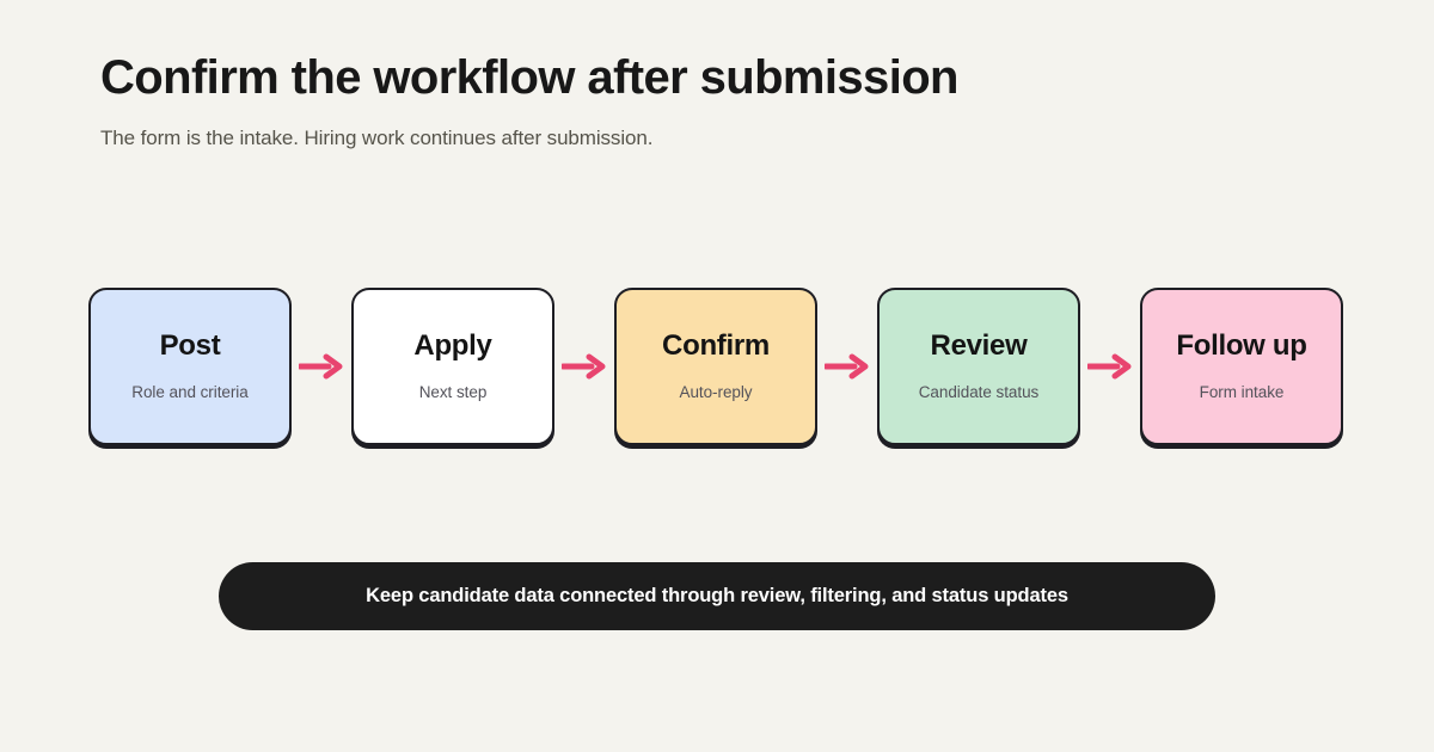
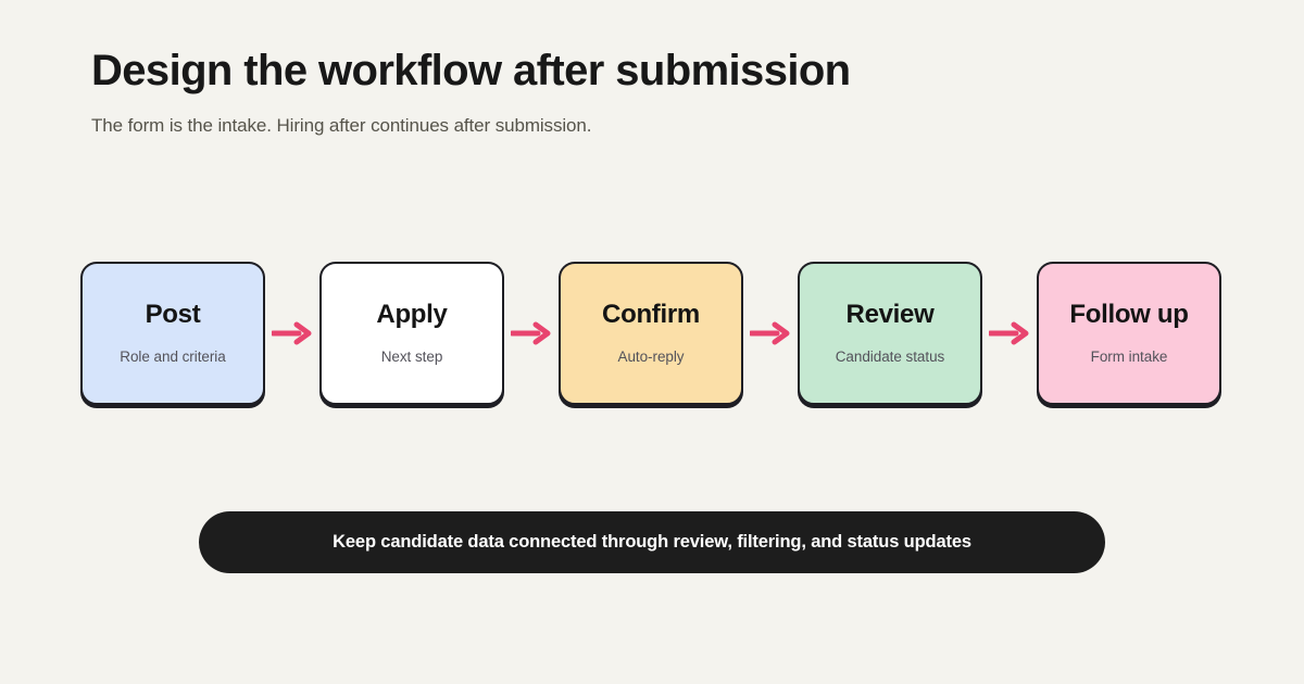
- Confirm the workflow after submission
+ Design the workflow after submission
- The form is the intake. Hiring work continues after submission.
+ The form is the intake. Hiring after continues after submission.
  Post
  Role and criteria
  Apply
  Next step
  Confirm
  Auto-reply
  Review
  Candidate status
  Follow up
  Form intake
  Keep candidate data connected through review, filtering, and status updates
